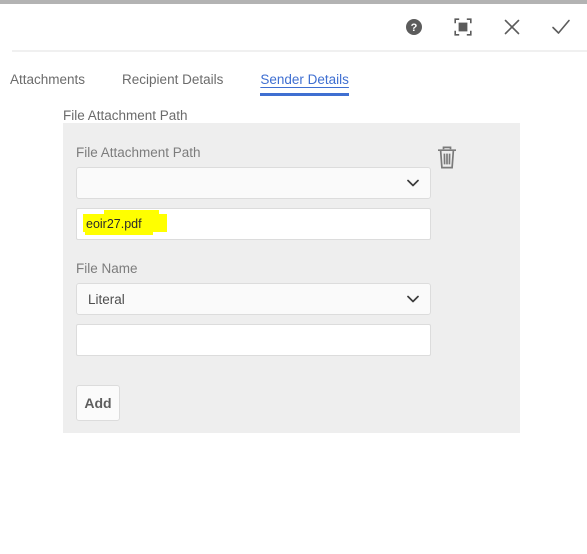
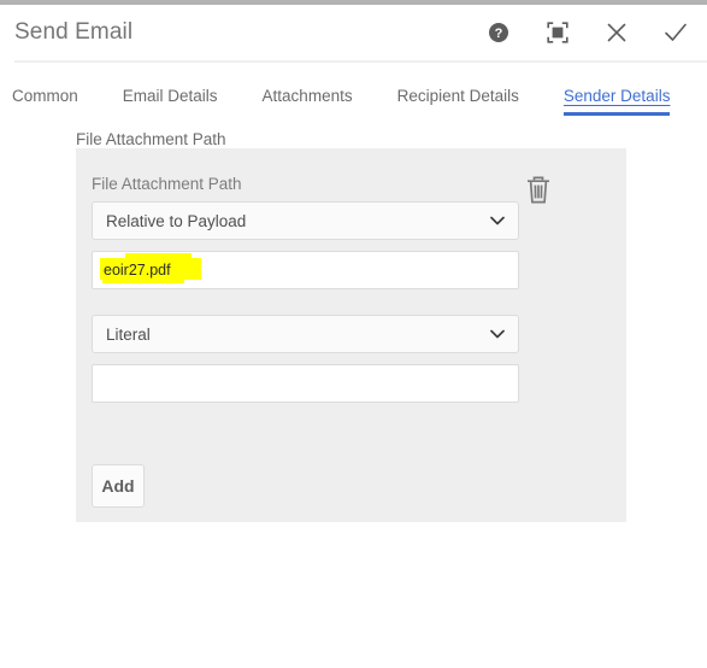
+ Send Email
  ?
+ Common
+ Email Details
  Attachments
  Recipient Details
  Sender Details
  File Attachment Path
  File Attachment Path
+ Relative to Payload
  eoir27.pdf
- File Name
  Literal
  Add
